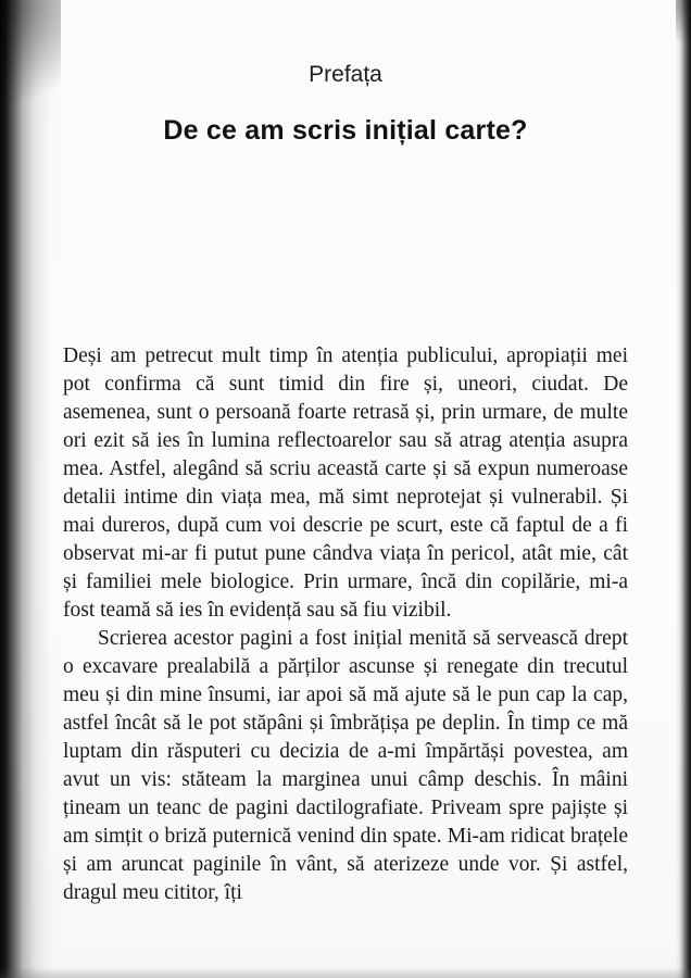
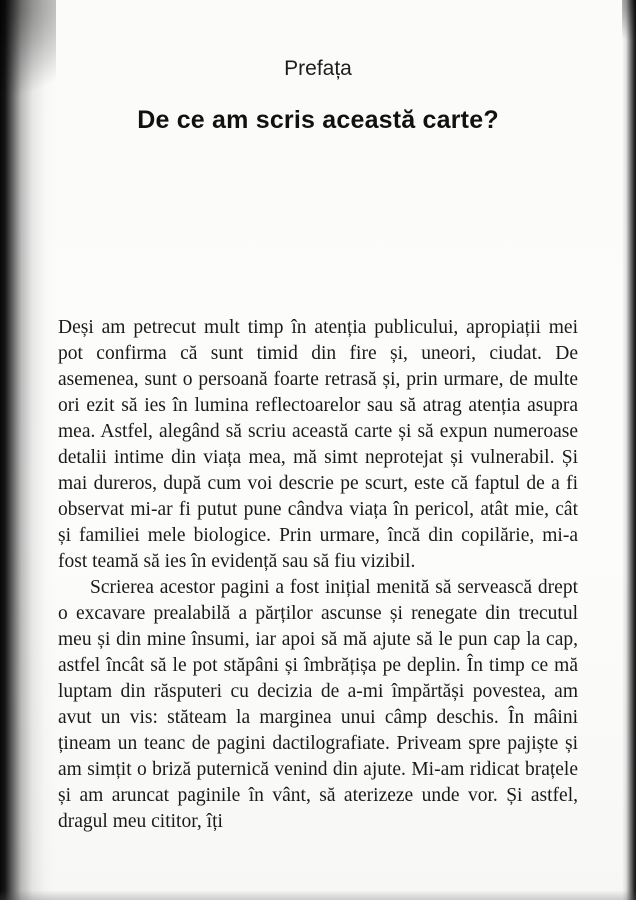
  Prefața
- De ce am scris inițial carte?
+ De ce am scris această carte?
  Deși am petrecut mult timp în atenția publicului, apropiații mei pot confirma că sunt timid din fire și, uneori, ciudat. De asemenea, sunt o persoană foarte retrasă și, prin urmare, de multe ori ezit să ies în lumina reflectoarelor sau să atrag atenția asupra mea. Astfel, alegând să scriu această carte și să expun numeroase detalii intime din viața mea, mă simt neprotejat și vulnerabil. Și mai dureros, după cum voi descrie pe scurt, este că faptul de a fi observat mi-ar fi putut pune cândva viața în pericol, atât mie, cât și familiei mele biologice. Prin urmare, încă din copilărie, mi-a fost teamă să ies în evidență sau să fiu vizibil.
- Scrierea acestor pagini a fost inițial menită să servească drept o excavare prealabilă a părților ascunse și renegate din trecutul meu și din mine însumi, iar apoi să mă ajute să le pun cap la cap, astfel încât să le pot stăpâni și îmbrățișa pe deplin. În timp ce mă luptam din răsputeri cu decizia de a-mi împărtăși povestea, am avut un vis: stăteam la marginea unui câmp deschis. În mâini țineam un teanc de pagini dactilografiate. Priveam spre pajiște și am simțit o briză puternică venind din spate. Mi-am ridicat brațele și am aruncat paginile în vânt, să aterizeze unde vor. Și astfel, dragul meu cititor, îți
+ Scrierea acestor pagini a fost inițial menită să servească drept o excavare prealabilă a părților ascunse și renegate din trecutul meu și din mine însumi, iar apoi să mă ajute să le pun cap la cap, astfel încât să le pot stăpâni și îmbrățișa pe deplin. În timp ce mă luptam din răsputeri cu decizia de a-mi împărtăși povestea, am avut un vis: stăteam la marginea unui câmp deschis. În mâini țineam un teanc de pagini dactilografiate. Priveam spre pajiște și am simțit o briză puternică venind din ajute. Mi-am ridicat brațele și am aruncat paginile în vânt, să aterizeze unde vor. Și astfel, dragul meu cititor, îți
